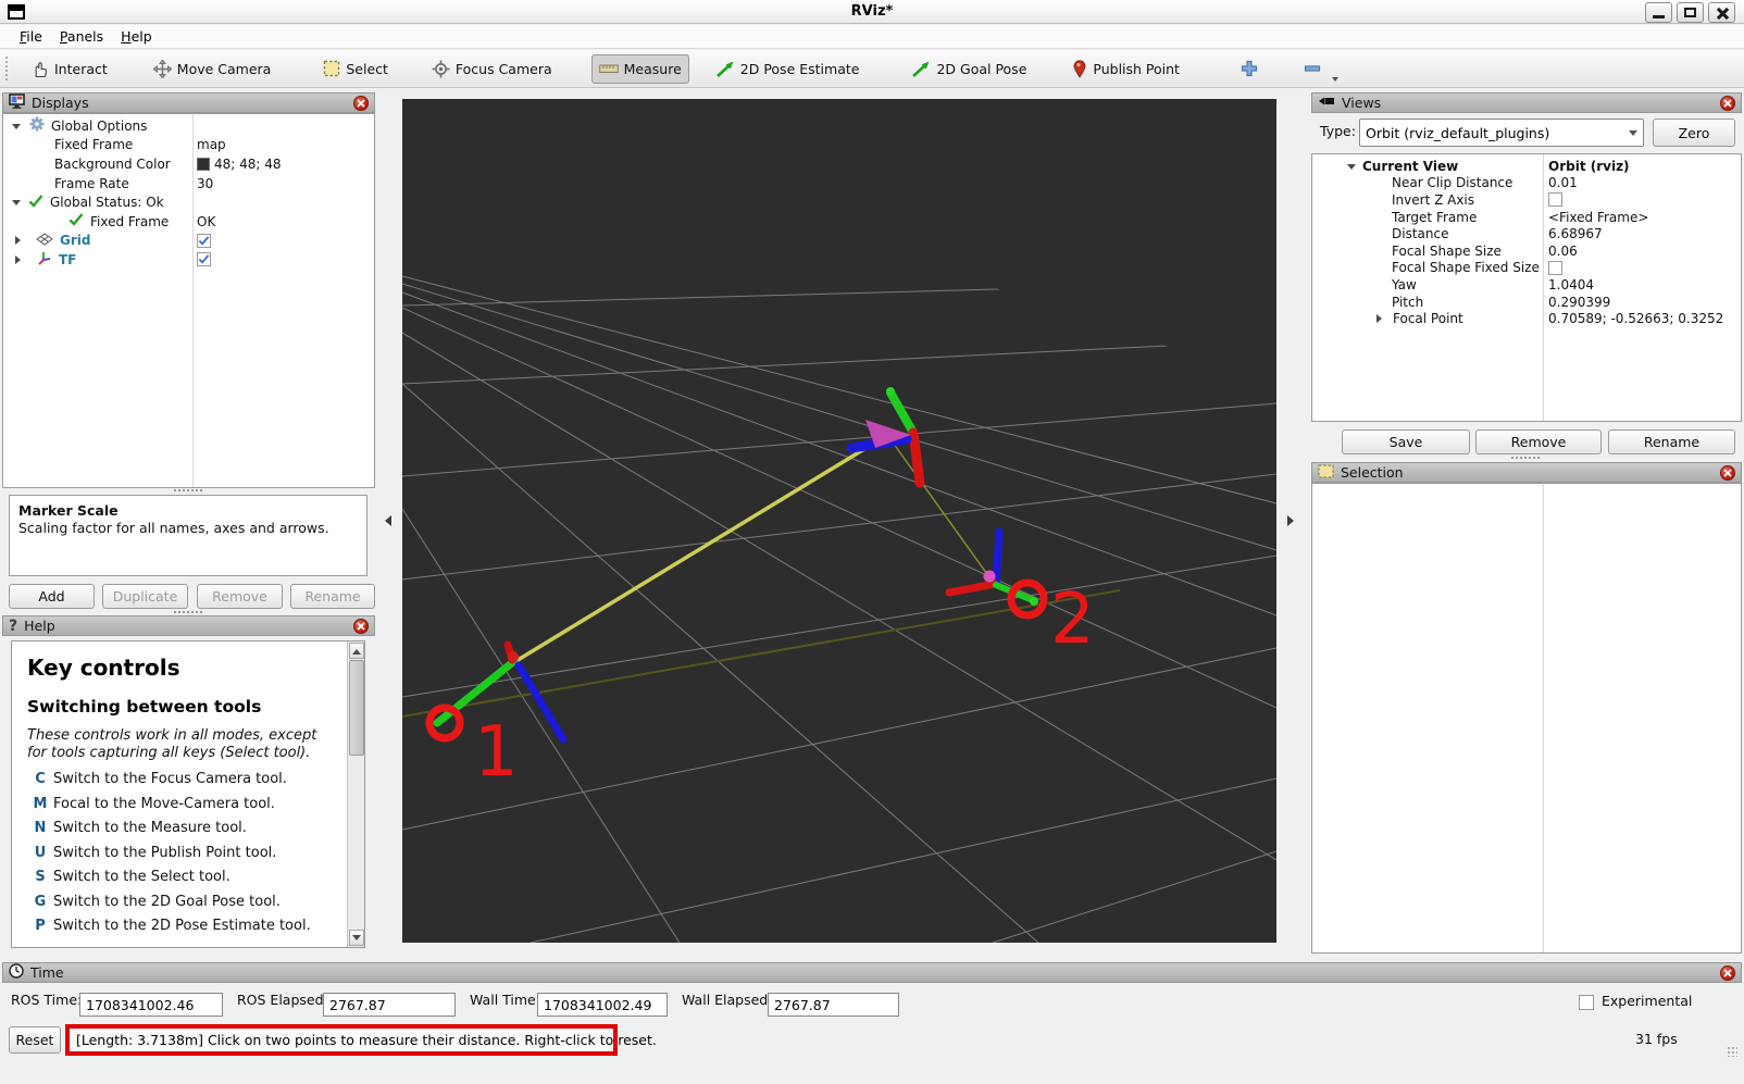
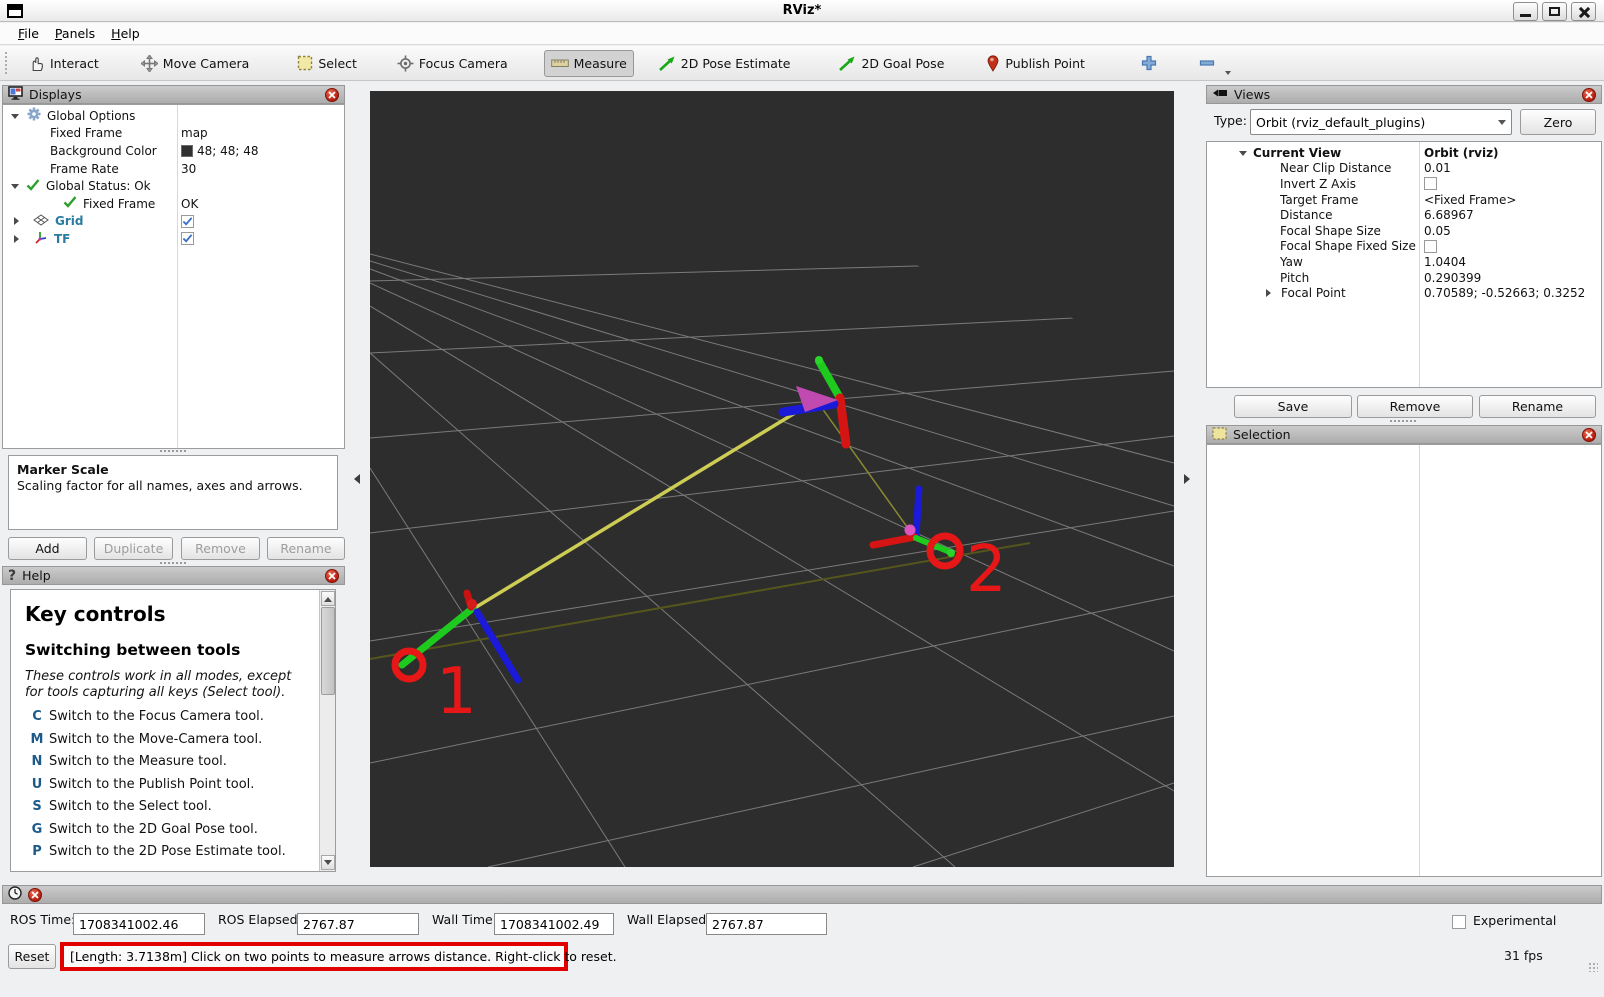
  RViz*
  File
  Panels
  Help
  Interact
  Move Camera
  Select
  Focus Camera
  Measure
  2D Pose Estimate
  2D Goal Pose
  Publish Point
  Displays
  Global Options
  Fixed Frame
  map
  Background Color
  48; 48; 48
  Frame Rate
  30
  Global Status: Ok
  Fixed Frame
  OK
  Grid
  TF
  Marker Scale
  Scaling factor for all names, axes and arrows.
  Add
  Duplicate
  Remove
  Rename
  ?
  Help
  Key controls
  Switching between tools
  These controls work in all modes, except for tools capturing all keys (Select tool).
  C
  Switch to the Focus Camera tool.
  M
- Focal to the Move-Camera tool.
+ Switch to the Move-Camera tool.
  N
  Switch to the Measure tool.
  U
  Switch to the Publish Point tool.
  S
  Switch to the Select tool.
  G
  Switch to the 2D Goal Pose tool.
  P
  Switch to the 2D Pose Estimate tool.
  1
  2
  Views
  Type:
  Orbit (rviz_default_plugins)
  Zero
  Current View
  Orbit (rviz)
  Near Clip Distance
  0.01
  Invert Z Axis
  Target Frame
  <Fixed Frame>
  Distance
  6.68967
  Focal Shape Size
- 0.06
+ 0.05
  Focal Shape Fixed Size
  Yaw
  1.0404
  Pitch
  0.290399
  Focal Point
  0.70589; -0.52663; 0.3252
  Save
  Remove
  Rename
  Selection
- Time
  ROS Time
  1708341002.46
  ROS Elapsed
  2767.87
  Wall Time
  1708341002.49
  Wall Elapsed
  2767.87
  Experimental
  Reset
- [Length: 3.7138m] Click on two points to measure their distance. Right-click to reset.
+ [Length: 3.7138m] Click on two points to measure arrows distance. Right-click to reset.
  31 fps
